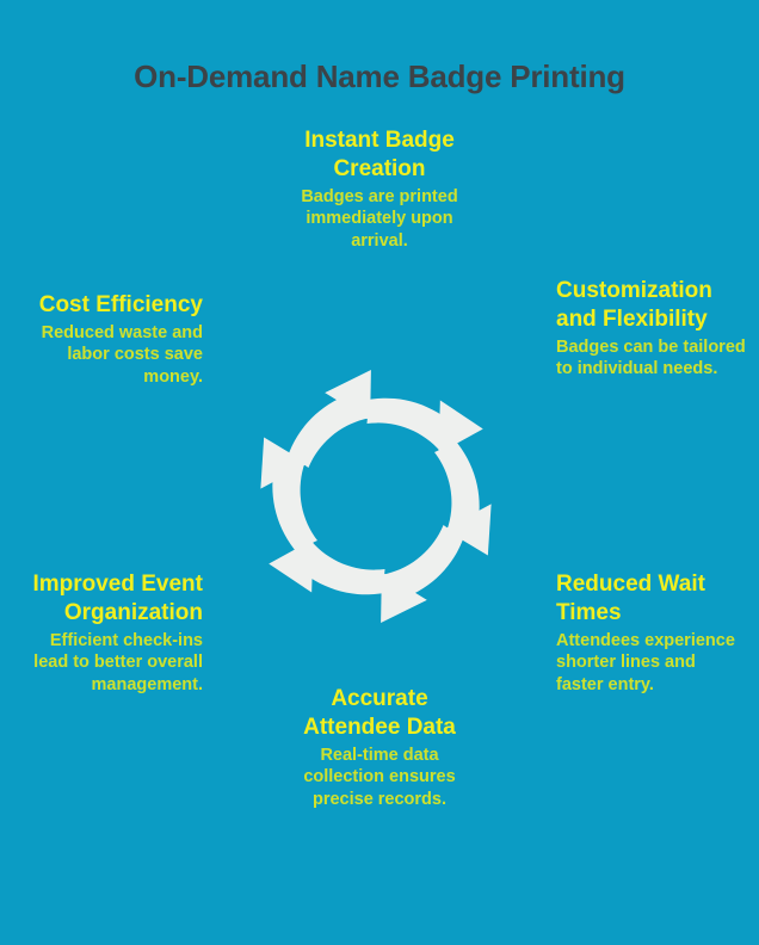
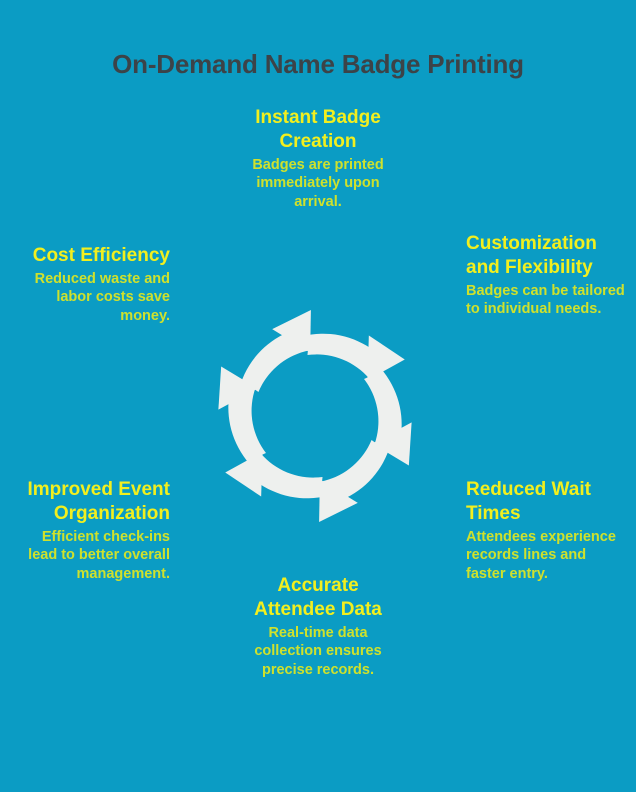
  On-Demand Name Badge Printing
  Instant Badge Creation
  Badges are printed immediately upon arrival.
  Customization and Flexibility
  Badges can be tailored to individual needs.
  Reduced Wait Times
- Attendees experience shorter lines and faster entry.
+ Attendees experience records lines and faster entry.
  Accurate Attendee Data
  Real-time data collection ensures precise records.
  Improved Event Organization
  Efficient check-ins lead to better overall management.
  Cost Efficiency
  Reduced waste and labor costs save money.
